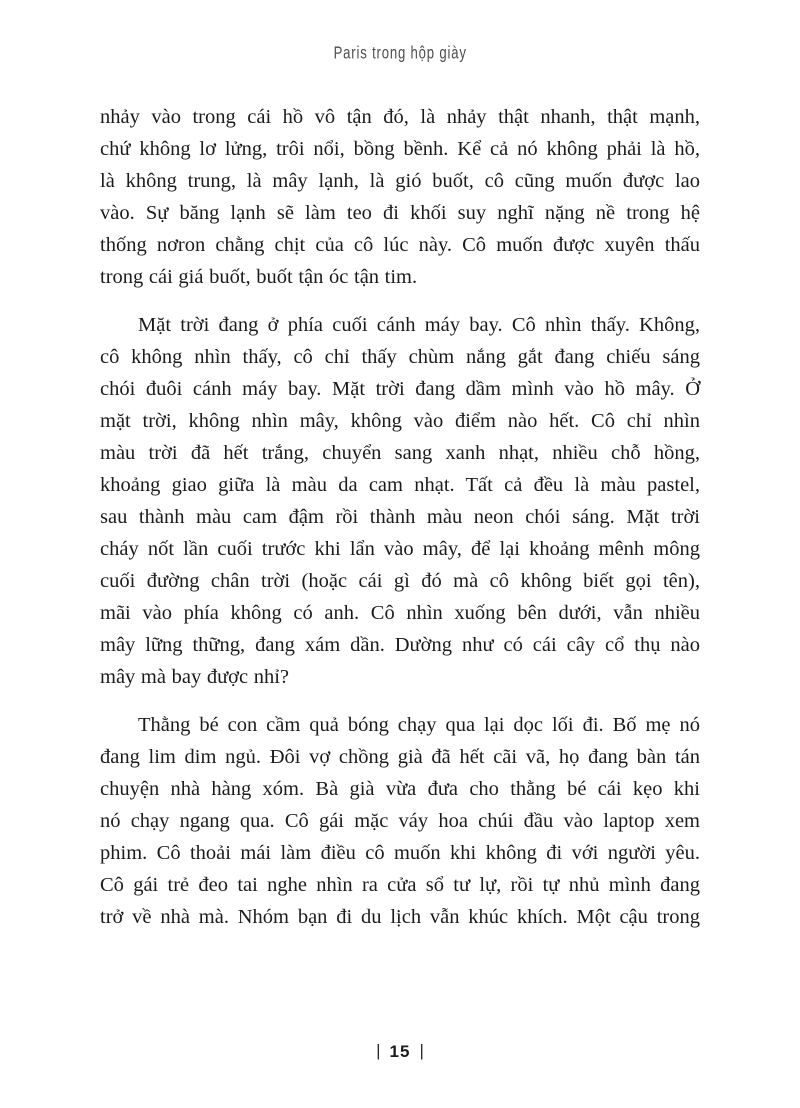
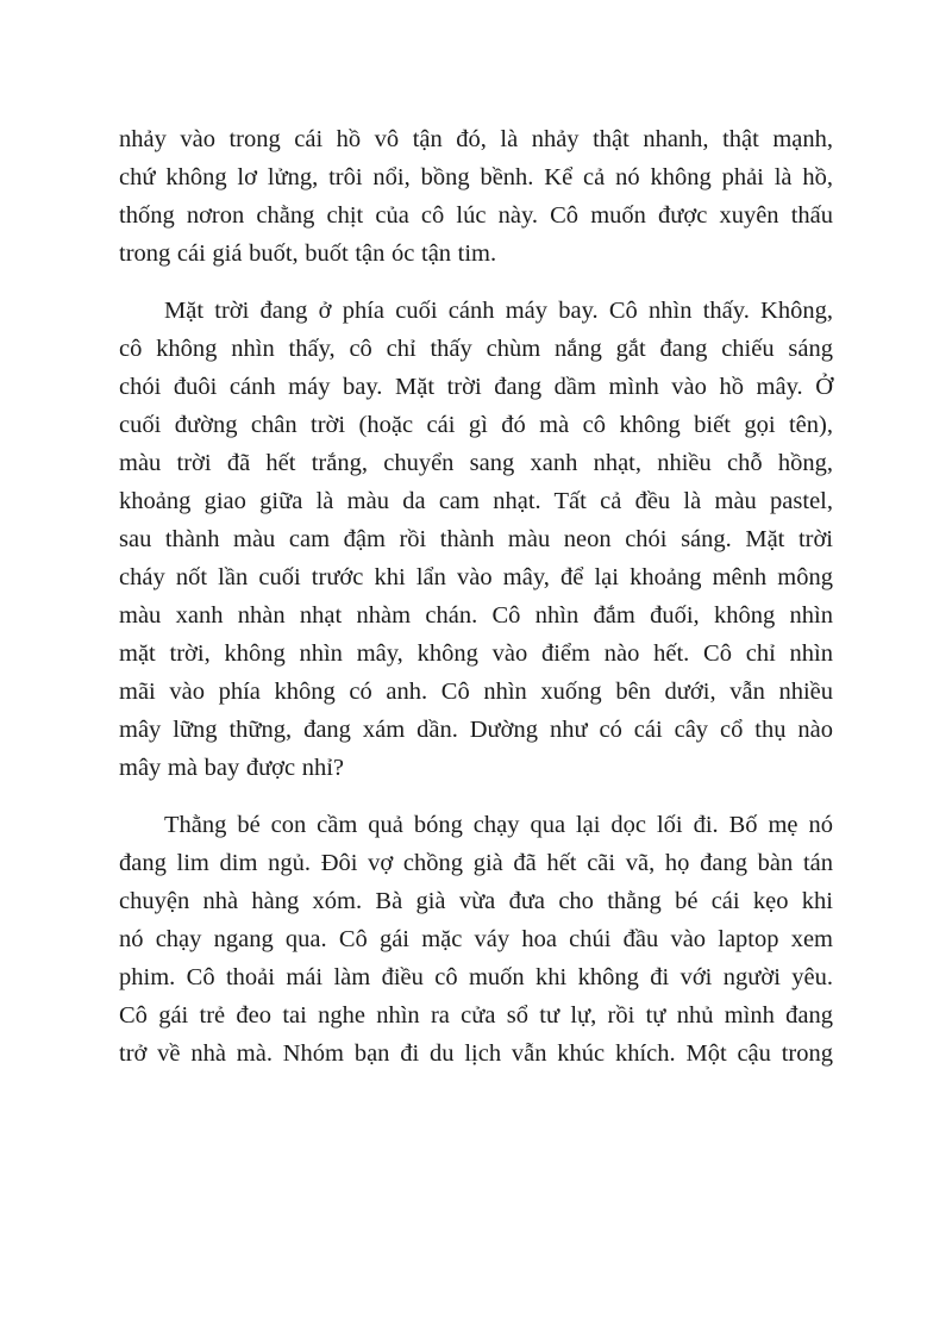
- Paris trong hộp giày
  nhảy vào trong cái hồ vô tận đó, là nhảy thật nhanh, thật mạnh,
  chứ không lơ lửng, trôi nổi, bồng bềnh. Kể cả nó không phải là hồ,
- là không trung, là mây lạnh, là gió buốt, cô cũng muốn được lao
- vào. Sự băng lạnh sẽ làm teo đi khối suy nghĩ nặng nề trong hệ
  thống nơron chằng chịt của cô lúc này. Cô muốn được xuyên thấu
  trong cái giá buốt, buốt tận óc tận tim.
  Mặt trời đang ở phía cuối cánh máy bay. Cô nhìn thấy. Không,
  cô không nhìn thấy, cô chỉ thấy chùm nắng gắt đang chiếu sáng
  chói đuôi cánh máy bay. Mặt trời đang dầm mình vào hồ mây. Ở
- mặt trời, không nhìn mây, không vào điểm nào hết. Cô chỉ nhìn
+ cuối đường chân trời (hoặc cái gì đó mà cô không biết gọi tên),
  màu trời đã hết trắng, chuyển sang xanh nhạt, nhiều chỗ hồng,
  khoảng giao giữa là màu da cam nhạt. Tất cả đều là màu pastel,
  sau thành màu cam đậm rồi thành màu neon chói sáng. Mặt trời
  cháy nốt lần cuối trước khi lẩn vào mây, để lại khoảng mênh mông
+ màu xanh nhàn nhạt nhàm chán. Cô nhìn đắm đuối, không nhìn
- cuối đường chân trời (hoặc cái gì đó mà cô không biết gọi tên),
+ mặt trời, không nhìn mây, không vào điểm nào hết. Cô chỉ nhìn
  mãi vào phía không có anh. Cô nhìn xuống bên dưới, vẫn nhiều
  mây lững thững, đang xám dần. Dường như có cái cây cổ thụ nào
  mây mà bay được nhỉ?
  Thằng bé con cầm quả bóng chạy qua lại dọc lối đi. Bố mẹ nó
  đang lim dim ngủ. Đôi vợ chồng già đã hết cãi vã, họ đang bàn tán
  chuyện nhà hàng xóm. Bà già vừa đưa cho thằng bé cái kẹo khi
  nó chạy ngang qua. Cô gái mặc váy hoa chúi đầu vào laptop xem
  phim. Cô thoải mái làm điều cô muốn khi không đi với người yêu.
  Cô gái trẻ đeo tai nghe nhìn ra cửa sổ tư lự, rồi tự nhủ mình đang
  trở về nhà mà. Nhóm bạn đi du lịch vẫn khúc khích. Một cậu trong
- | 15 |
